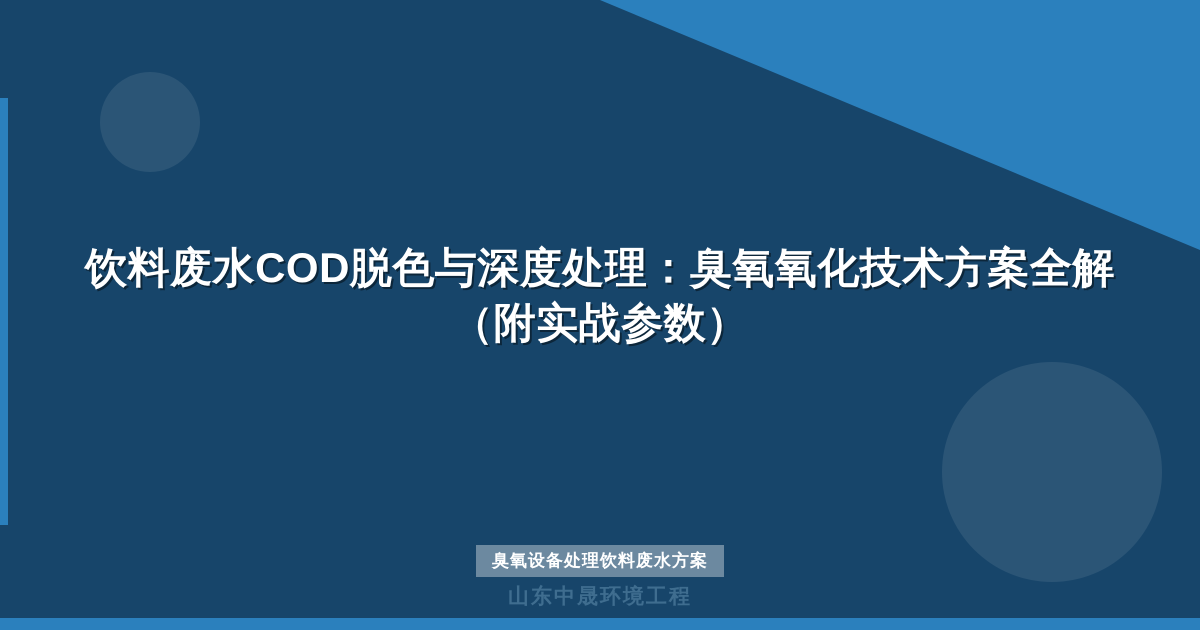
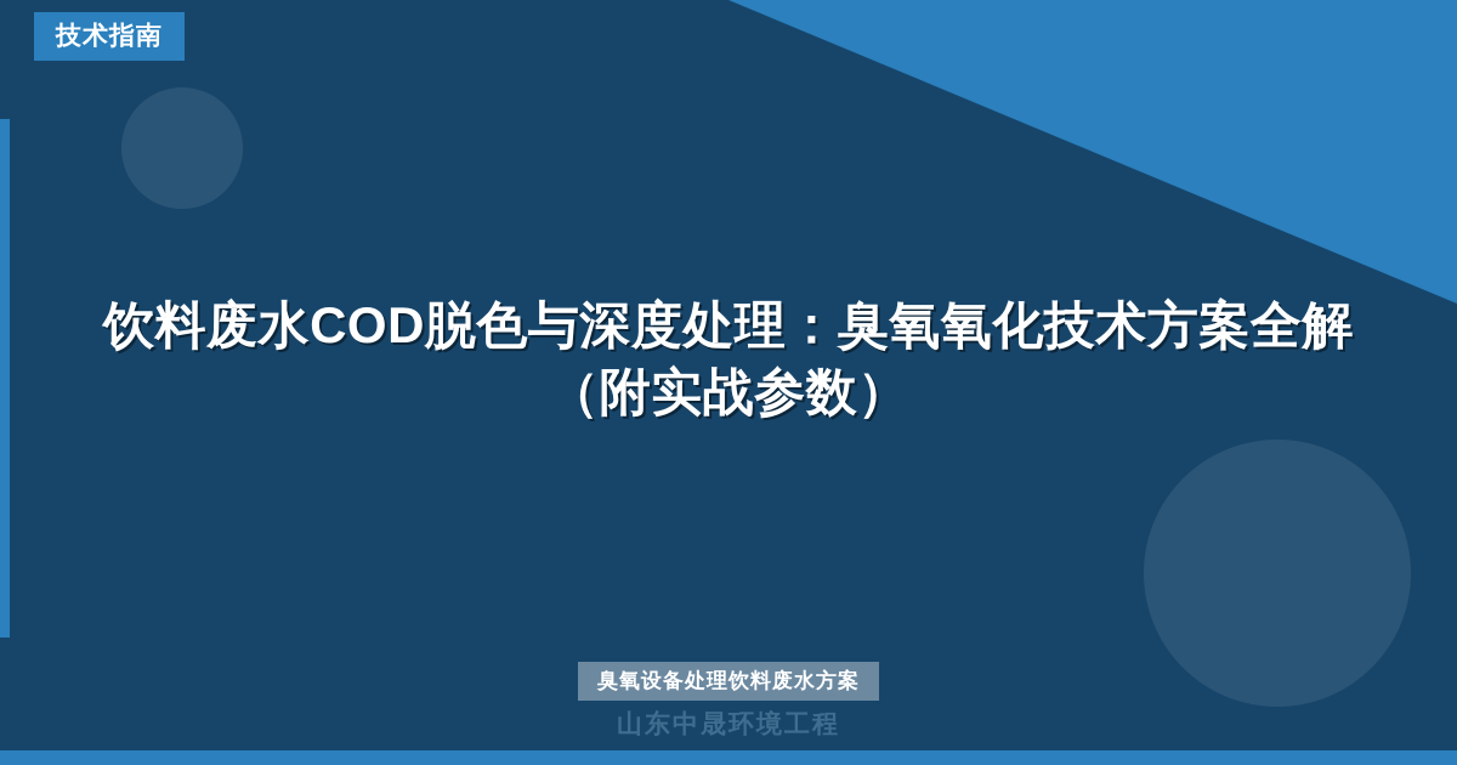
+ 技术指南
  饮料废水COD脱色与深度处理：臭氧氧化技术方案全解（附实战参数）
  臭氧设备处理饮料废水方案
  山东中晟环境工程
